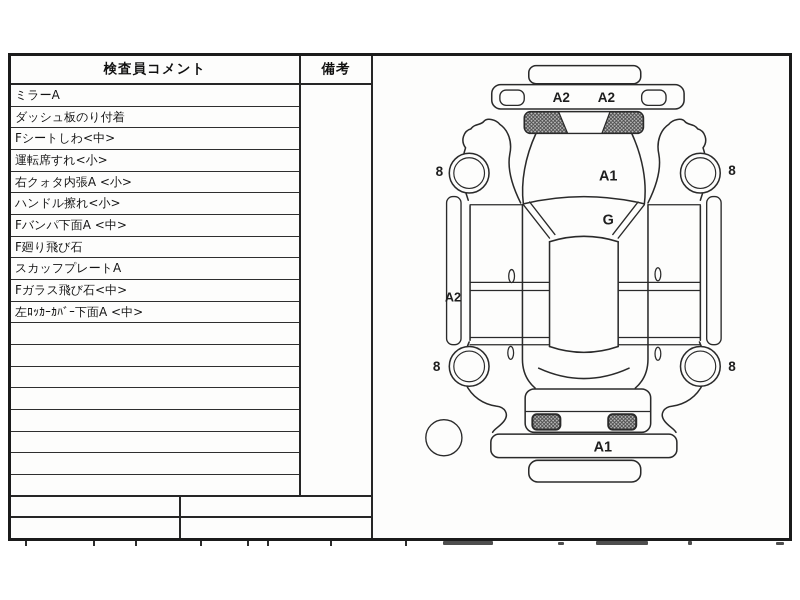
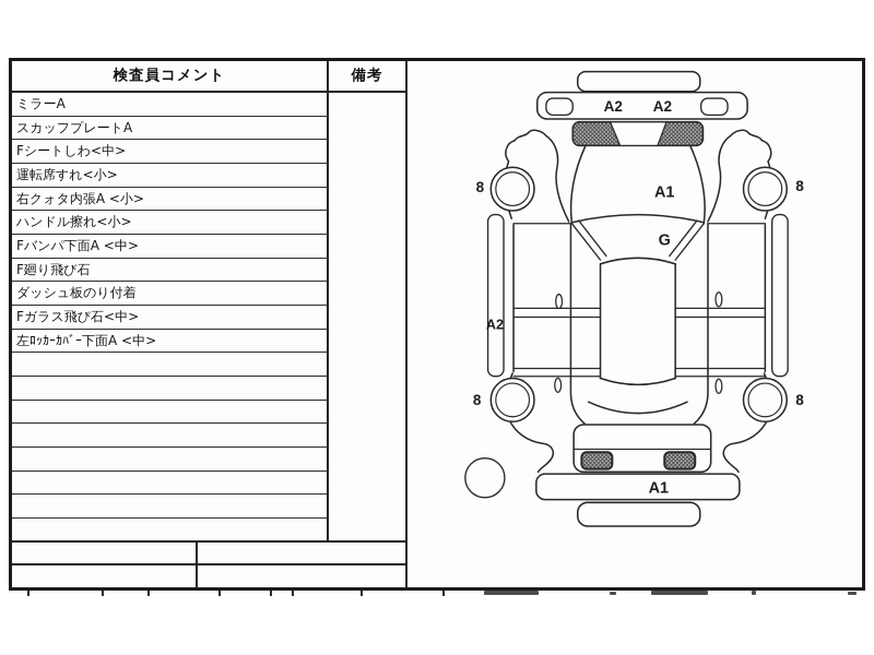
  検査員コメント
  備考
  ミラーA
- ダッシュ板のり付着
+ スカッフプレートA
  Fシートしわ<中>
  運転席すれ<小>
  右クォタ内張A <小>
  ハンドル擦れ<小>
  Fバンパ下面A <中>
  F廻り飛び石
- スカッフプレートA
+ ダッシュ板のり付着
  Fガラス飛び石<中>
  左ﾛｯｶｰｶﾊﾞｰ下面A <中>
  A2
  A2
  A1
  G
  A2
  A1
  8
  8
  8
  8
